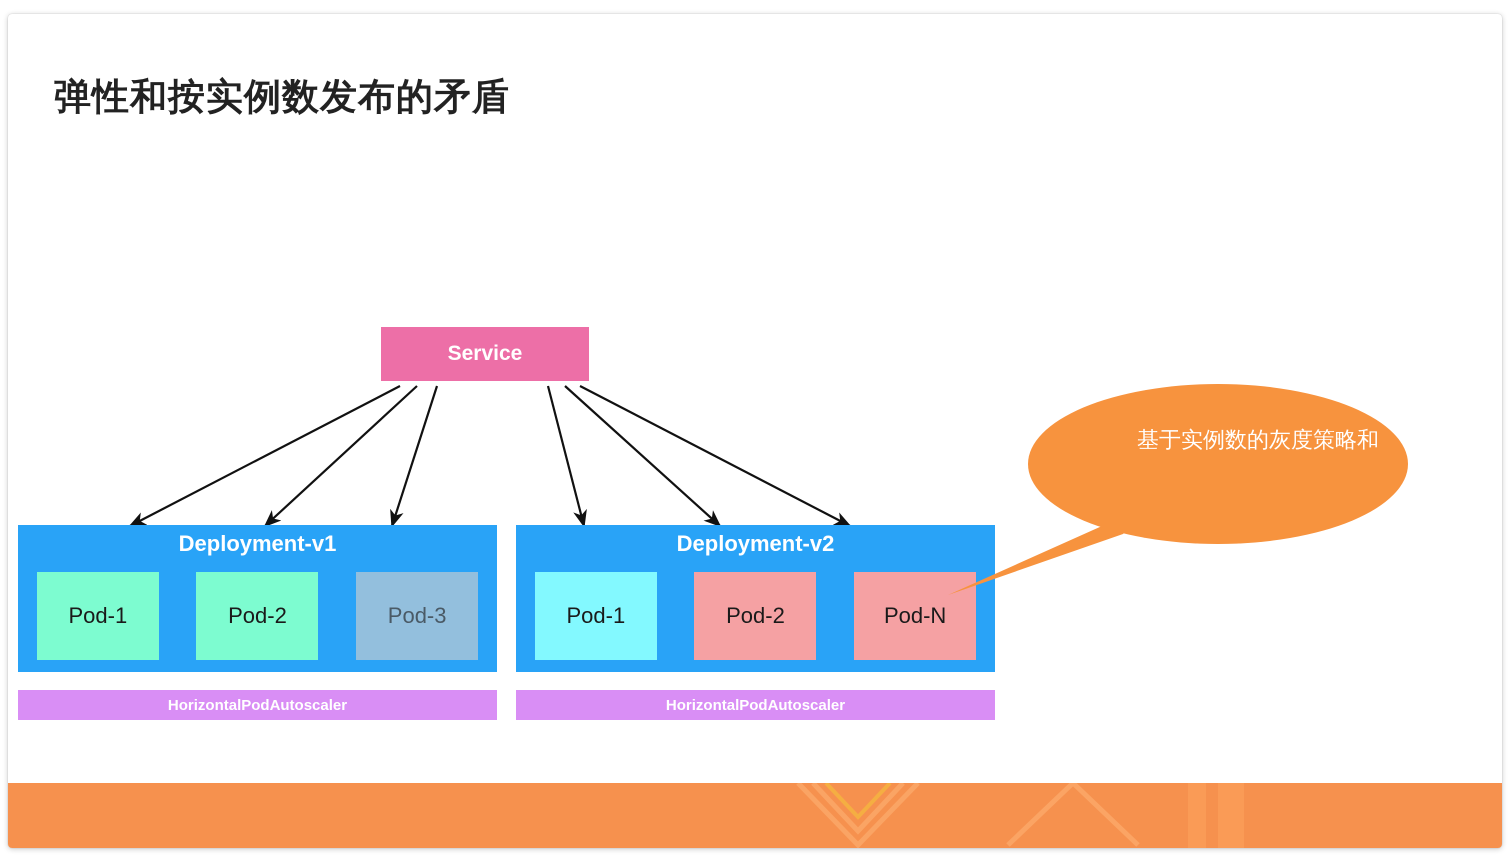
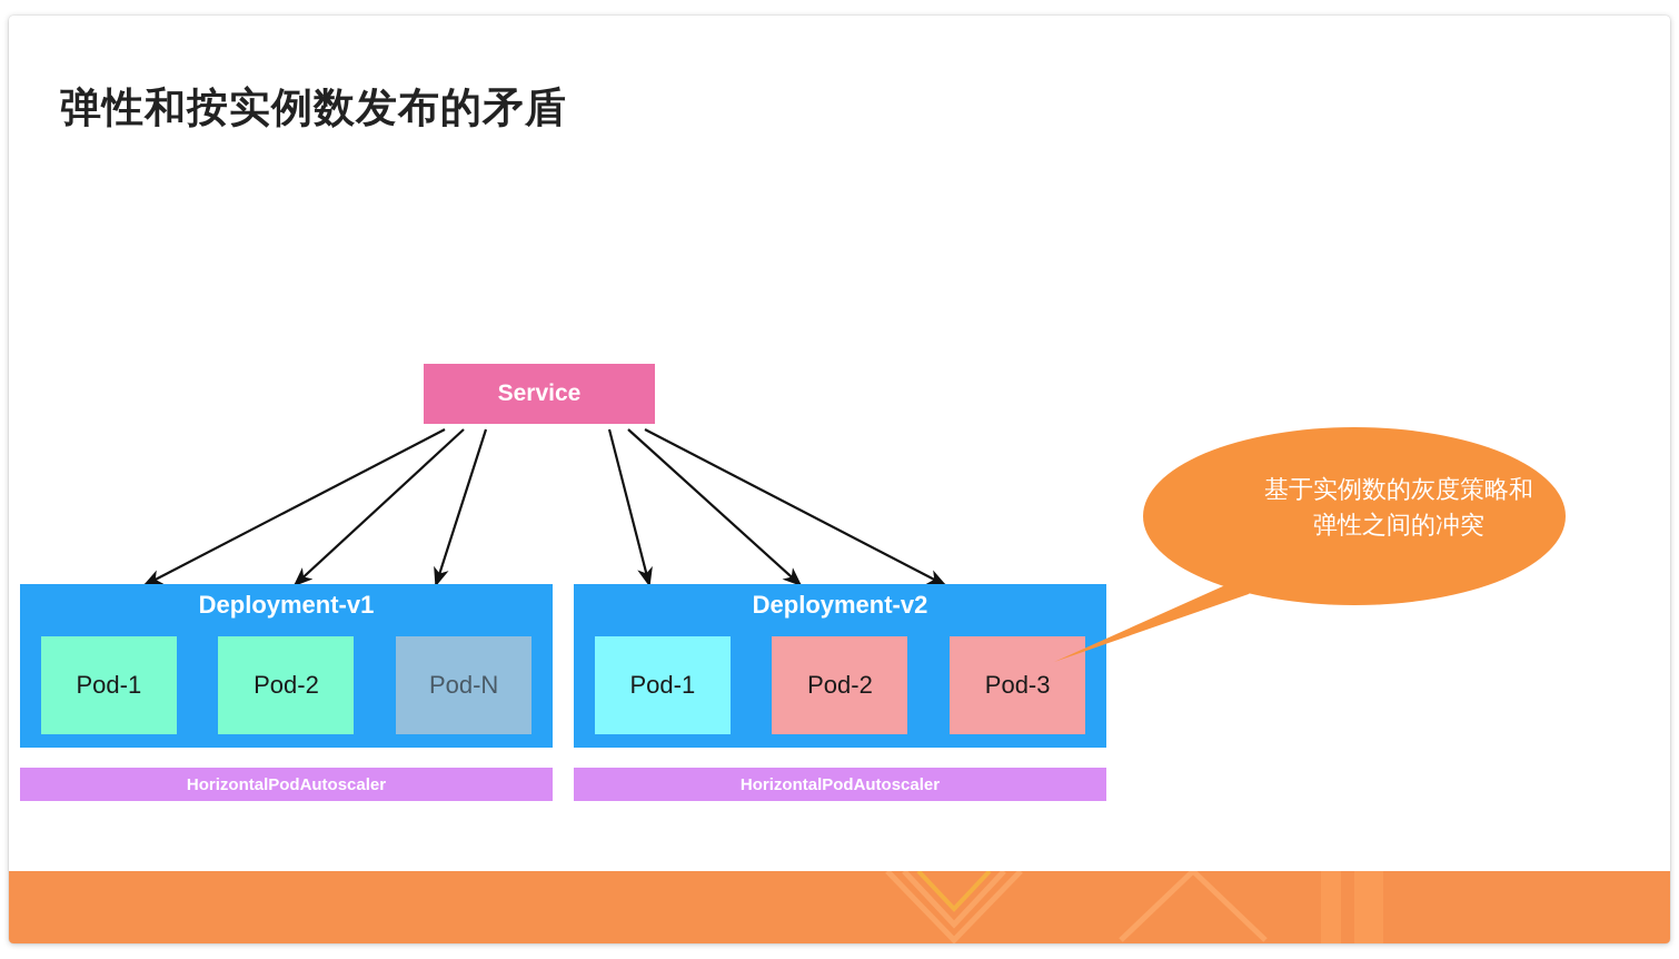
  弹性和按实例数发布的矛盾
  Service
  Deployment-v1
  Pod-1
  Pod-2
- Pod-3
+ Pod-N
  HorizontalPodAutoscaler
  Deployment-v2
  Pod-1
  Pod-2
- Pod-N
+ Pod-3
  HorizontalPodAutoscaler
  基于实例数的灰度策略和
+ 弹性之间的冲突
